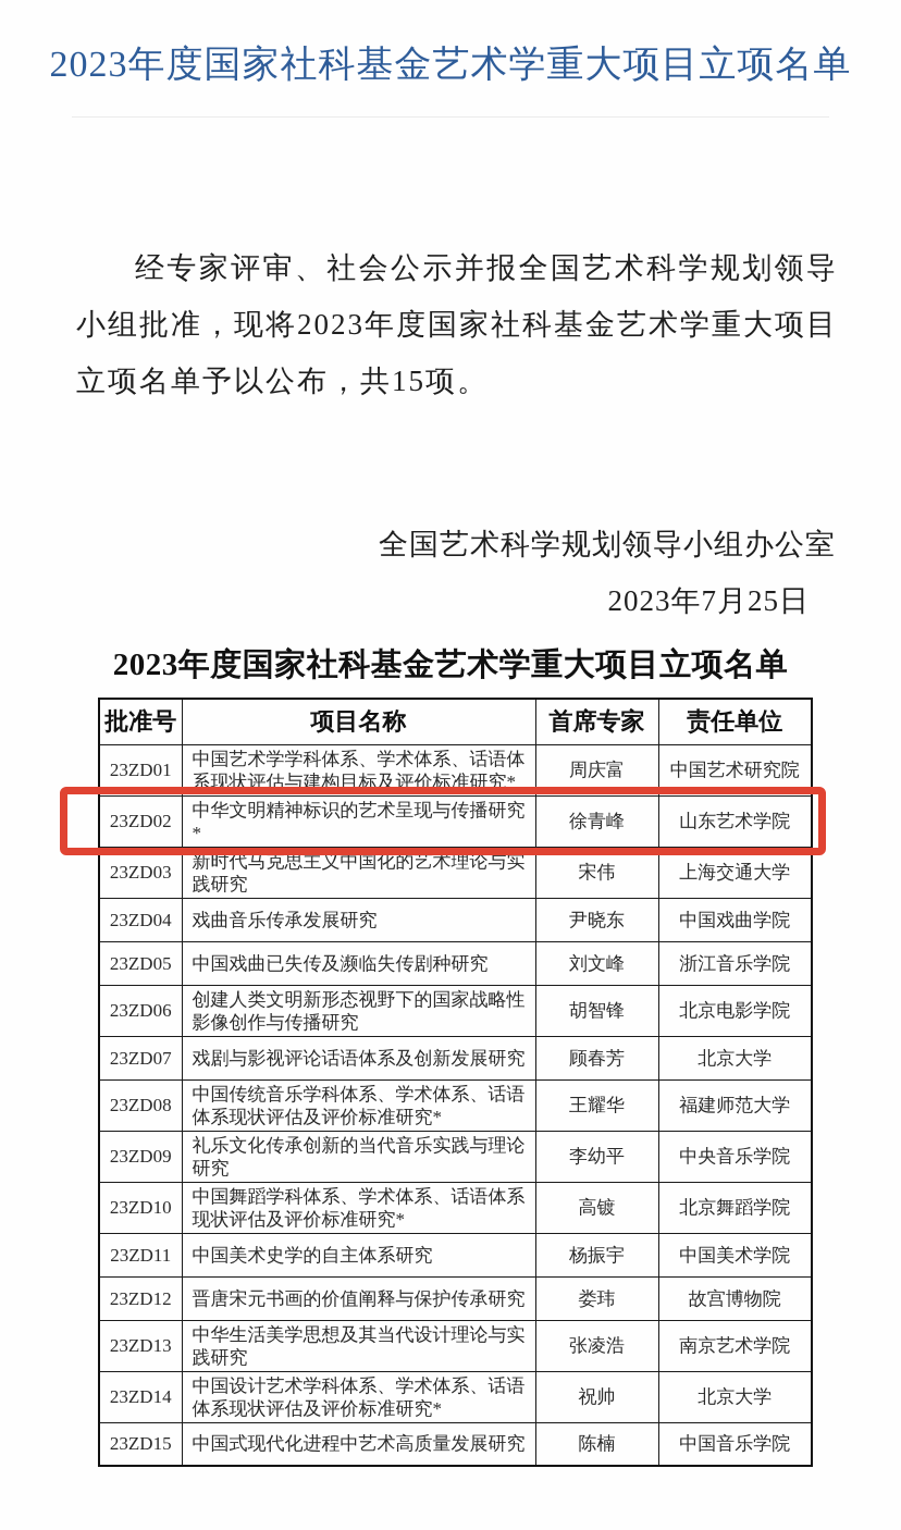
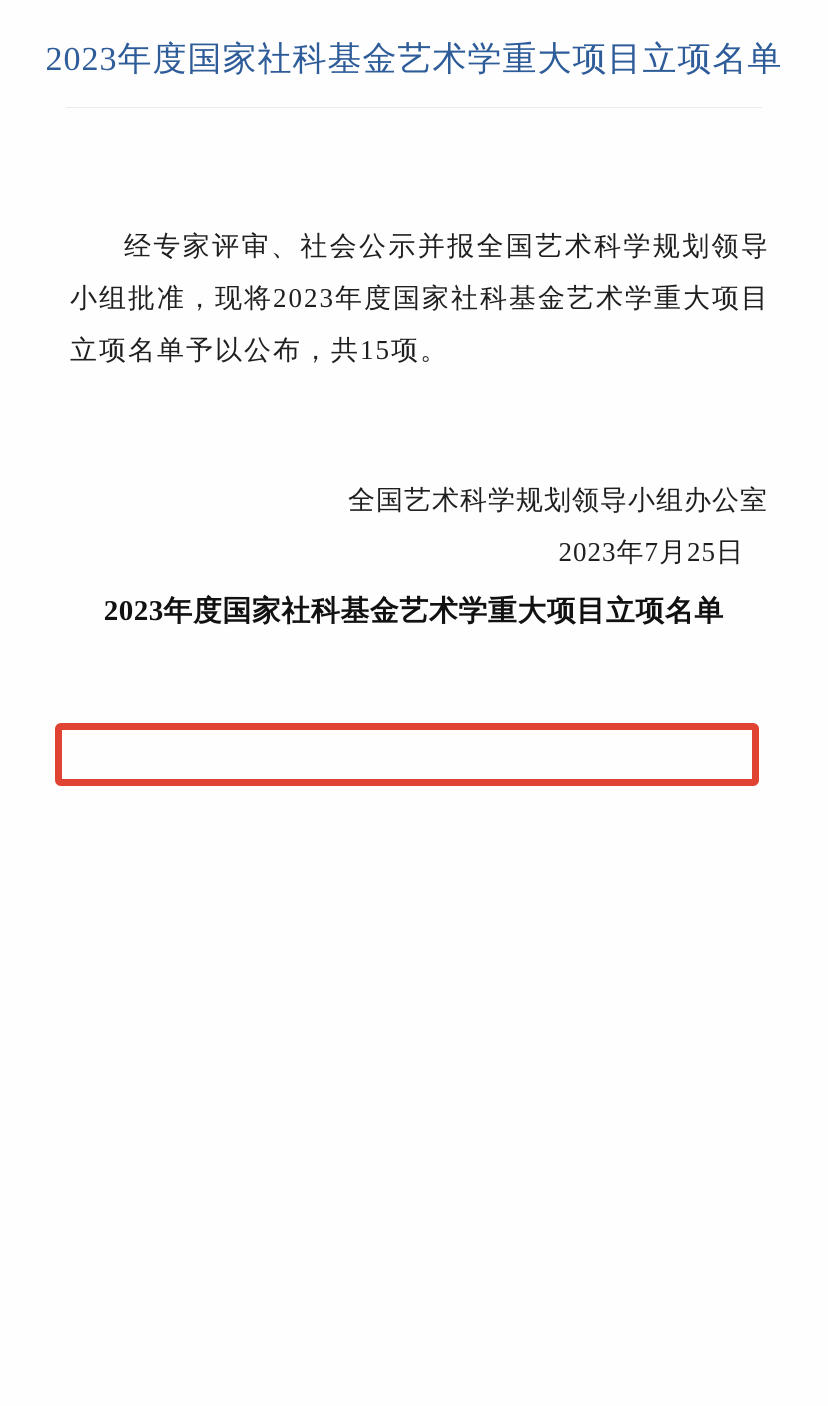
  2023年度国家社科基金艺术学重大项目立项名单
  经专家评审、社会公示并报全国艺术科学规划领导小组批准，现将2023年度国家社科基金艺术学重大项目立项名单予以公布，共15项。
  全国艺术科学规划领导小组办公室
  2023年7月25日
  2023年度国家社科基金艺术学重大项目立项名单
- 批准号	项目名称	首席专家	责任单位
- 23ZD01	中国艺术学学科体系、学术体系、话语体系现状评估与建构目标及评价标准研究*	周庆富	中国艺术研究院
- 23ZD02	中华文明精神标识的艺术呈现与传播研究*	徐青峰	山东艺术学院
- 23ZD03	新时代马克思主义中国化的艺术理论与实践研究	宋伟	上海交通大学
- 23ZD04	戏曲音乐传承发展研究	尹晓东	中国戏曲学院
- 23ZD05	中国戏曲已失传及濒临失传剧种研究	刘文峰	浙江音乐学院
- 23ZD06	创建人类文明新形态视野下的国家战略性影像创作与传播研究	胡智锋	北京电影学院
- 23ZD07	戏剧与影视评论话语体系及创新发展研究	顾春芳	北京大学
- 23ZD08	中国传统音乐学科体系、学术体系、话语体系现状评估及评价标准研究*	王耀华	福建师范大学
- 23ZD09	礼乐文化传承创新的当代音乐实践与理论研究	李幼平	中央音乐学院
- 23ZD10	中国舞蹈学科体系、学术体系、话语体系现状评估及评价标准研究*	高镀	北京舞蹈学院
- 23ZD11	中国美术史学的自主体系研究	杨振宇	中国美术学院
- 23ZD12	晋唐宋元书画的价值阐释与保护传承研究	娄玮	故宫博物院
- 23ZD13	中华生活美学思想及其当代设计理论与实践研究	张凌浩	南京艺术学院
- 23ZD14	中国设计艺术学科体系、学术体系、话语体系现状评估及评价标准研究*	祝帅	北京大学
- 23ZD15	中国式现代化进程中艺术高质量发展研究	陈楠	中国音乐学院
